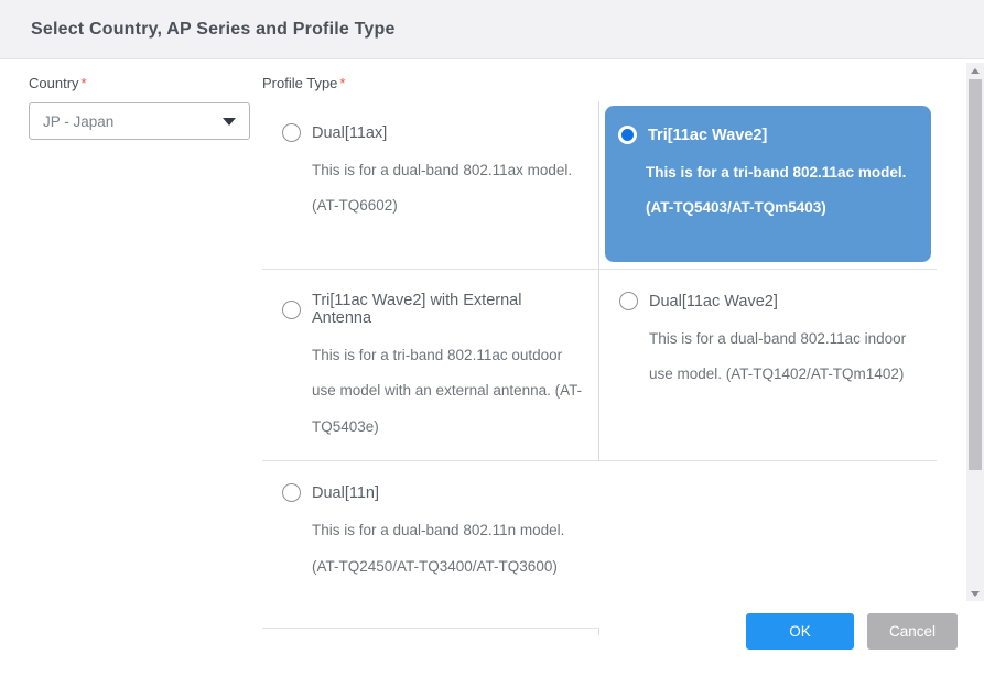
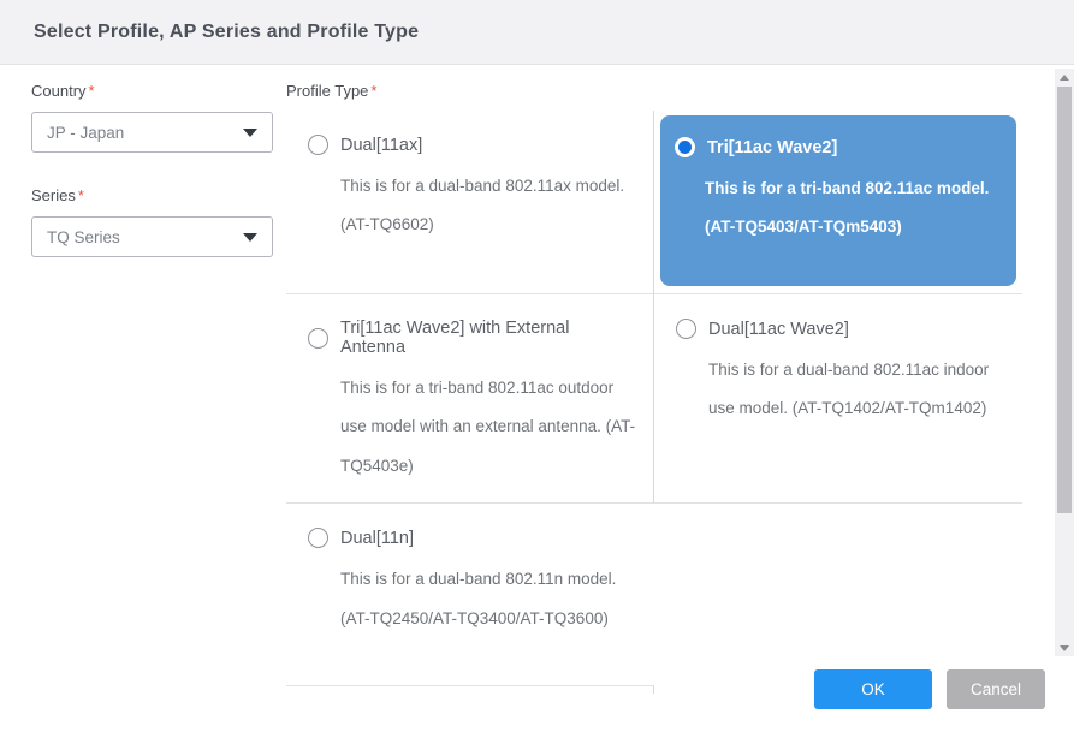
- Select Country, AP Series and Profile Type
+ Select Profile, AP Series and Profile Type
  Country *
  JP - Japan
+ Series *
+ TQ Series
  Profile Type *
  Dual[11ax]
  This is for a dual-band 802.11ax model. (AT-TQ6602)
  Tri[11ac Wave2]
  This is for a tri-band 802.11ac model. (AT-TQ5403/AT-TQm5403)
  Tri[11ac Wave2] with External Antenna
  This is for a tri-band 802.11ac outdoor use model with an external antenna. (AT-TQ5403e)
  Dual[11ac Wave2]
  This is for a dual-band 802.11ac indoor use model. (AT-TQ1402/AT-TQm1402)
  Dual[11n]
  This is for a dual-band 802.11n model. (AT-TQ2450/AT-TQ3400/AT-TQ3600)
  OK
  Cancel
